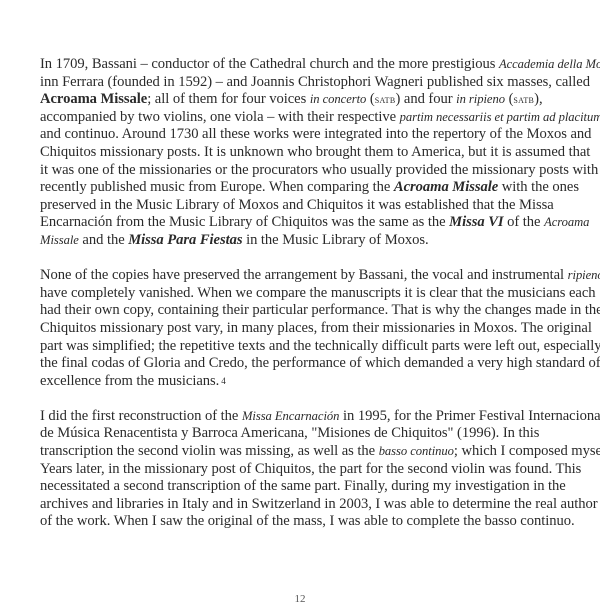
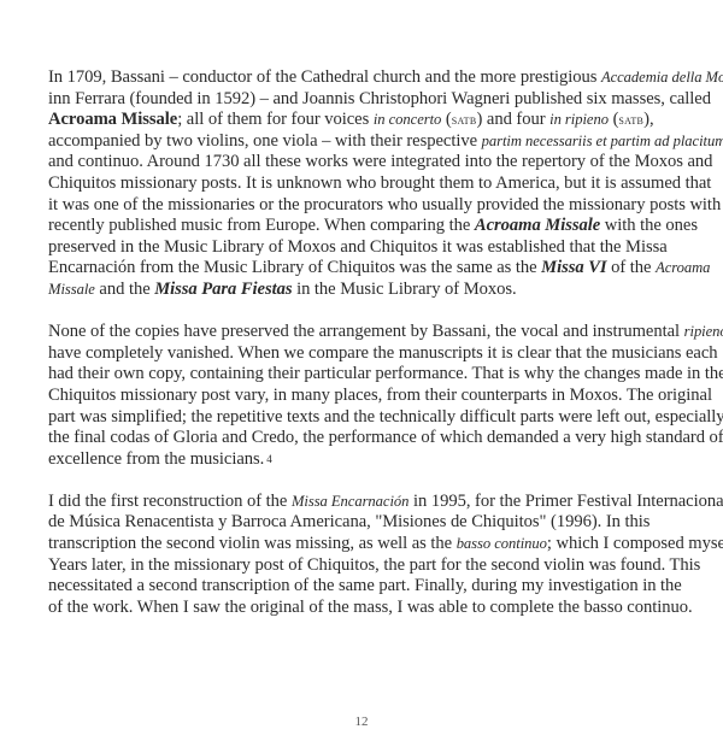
  In 1709, Bassani – conductor of the Cathedral church and the more prestigious Accademia della Mo
  inn Ferrara (founded in 1592) – and Joannis Christophori Wagneri published six masses, called
  Acroama Missale; all of them for four voices in concerto (satb) and four in ripieno (satb),
  accompanied by two violins, one viola – with their respective partim necessariis et partim ad placitum
  and continuo. Around 1730 all these works were integrated into the repertory of the Moxos and
  Chiquitos missionary posts. It is unknown who brought them to America, but it is assumed that
  it was one of the missionaries or the procurators who usually provided the missionary posts with
  recently published music from Europe. When comparing the Acroama Missale with the ones
  preserved in the Music Library of Moxos and Chiquitos it was established that the Missa
  Encarnación from the Music Library of Chiquitos was the same as the Missa VI of the Acroama
  Missale and the Missa Para Fiestas in the Music Library of Moxos.
  None of the copies have preserved the arrangement by Bassani, the vocal and instrumental ripien
  have completely vanished. When we compare the manuscripts it is clear that the musicians each
  had their own copy, containing their particular performance. That is why the changes made in the
- Chiquitos missionary post vary, in many places, from their missionaries in Moxos. The original
+ Chiquitos missionary post vary, in many places, from their counterparts in Moxos. The original
  part was simplified; the repetitive texts and the technically difficult parts were left out, especially
  the final codas of Gloria and Credo, the performance of which demanded a very high standard of
  excellence from the musicians. 4
  I did the first reconstruction of the Missa Encarnación in 1995, for the Primer Festival Internaciona
  de Música Renacentista y Barroca Americana, "Misiones de Chiquitos" (1996). In this
  transcription the second violin was missing, as well as the basso continuo; which I composed myse
  Years later, in the missionary post of Chiquitos, the part for the second violin was found. This
  necessitated a second transcription of the same part. Finally, during my investigation in the
- archives and libraries in Italy and in Switzerland in 2003, I was able to determine the real author
  of the work. When I saw the original of the mass, I was able to complete the basso continuo.
  12
